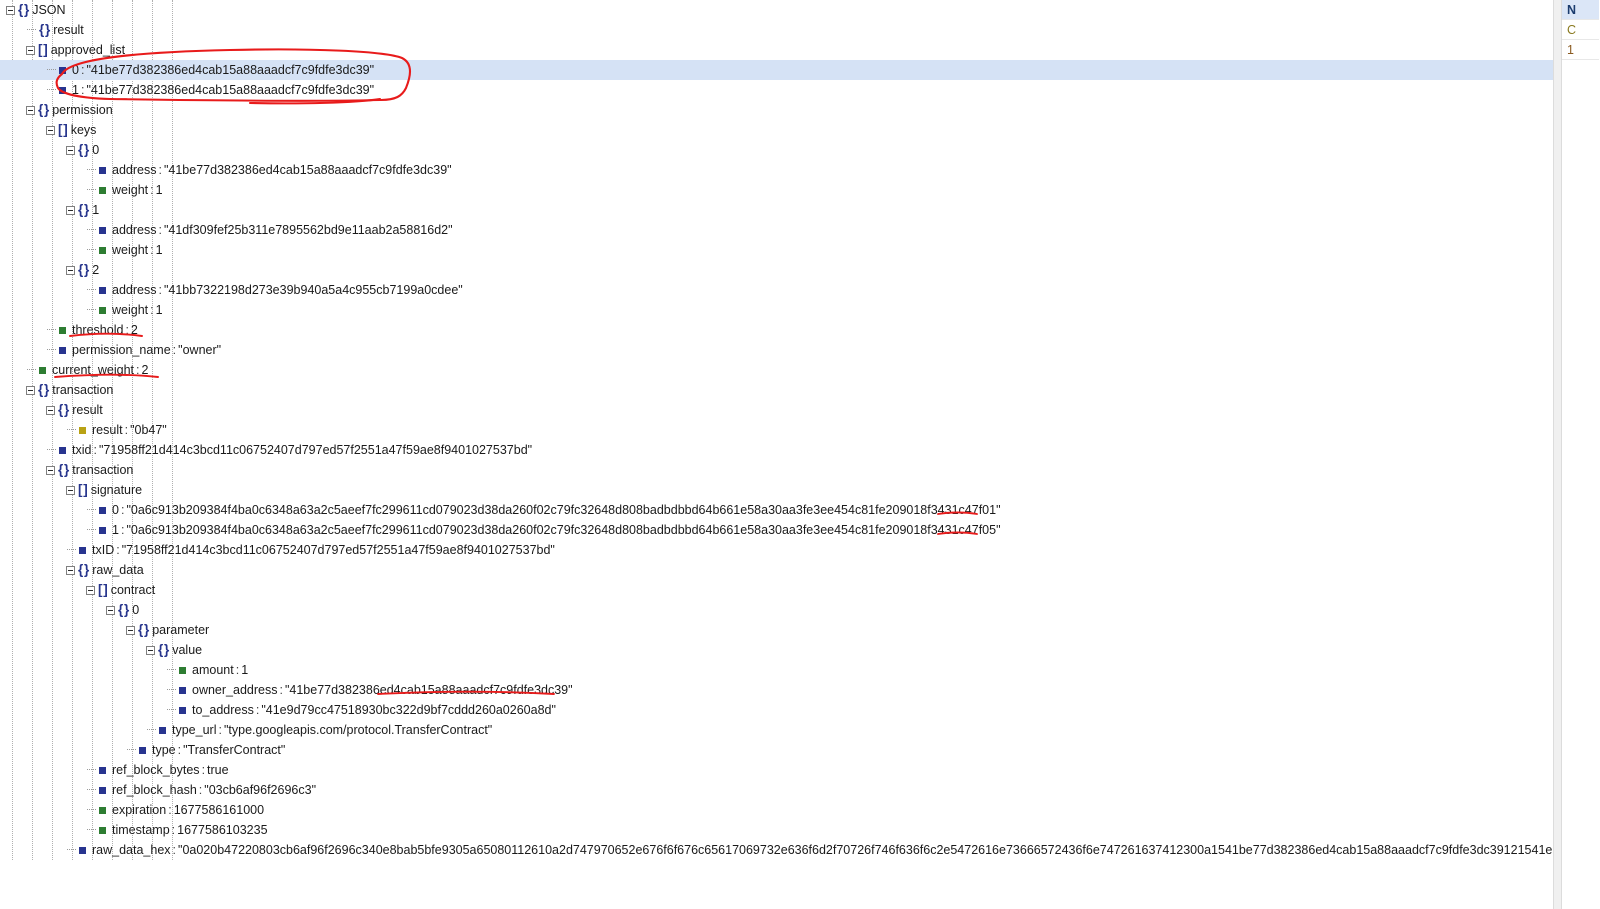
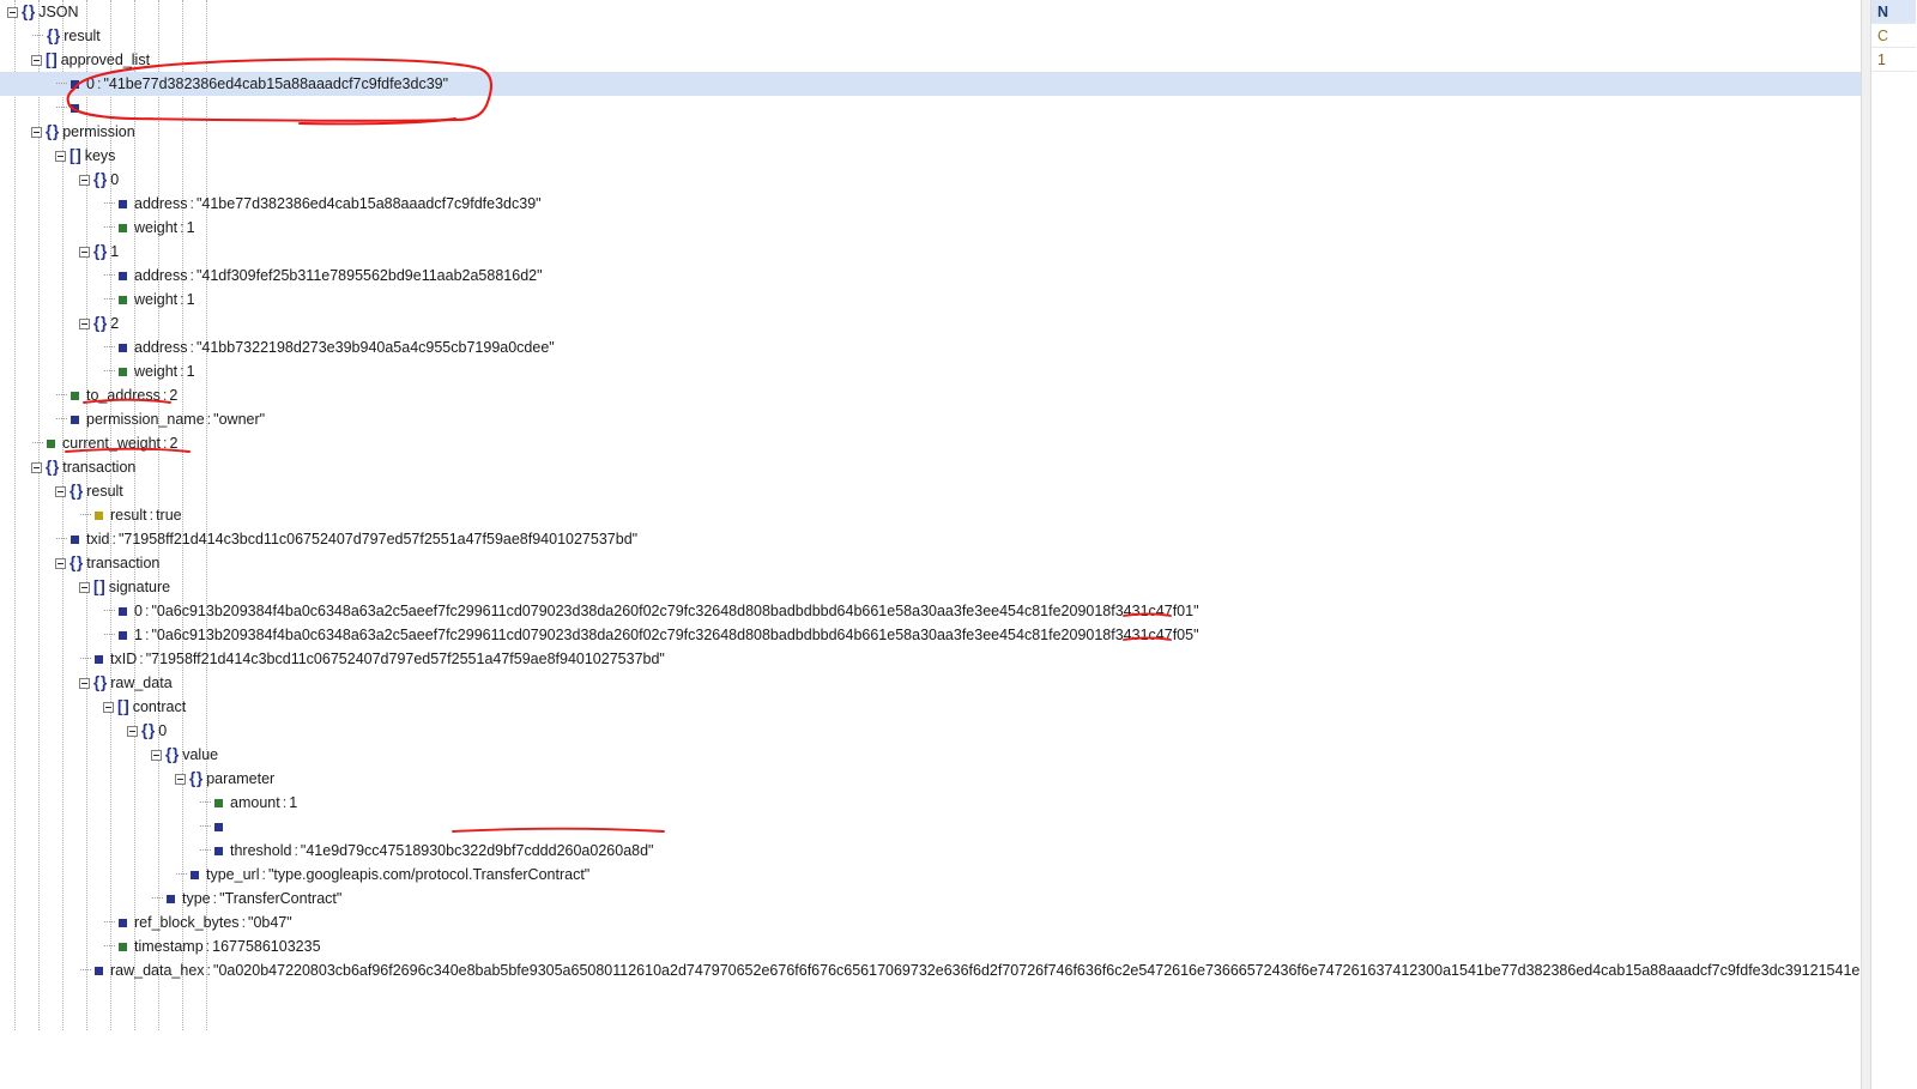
  { }
  JSON
  { }
  result
  [ ]
  approved_list
  0 : "41be77d382386ed4cab15a88aaadcf7c9fdfe3dc39"
- 1 : "41be77d382386ed4cab15a88aaadcf7c9fdfe3dc39"
  { }
  permission
  [ ]
  keys
  { }
  0
  address : "41be77d382386ed4cab15a88aaadcf7c9fdfe3dc39"
  weight : 1
  { }
  1
  address : "41df309fef25b311e7895562bd9e11aab2a58816d2"
  weight : 1
  { }
  2
  address : "41bb7322198d273e39b940a5a4c955cb7199a0cdee"
  weight : 1
- threshold : 2
+ to_address : 2
  permission_name : "owner"
  current_weight : 2
  { }
  transaction
  { }
  result
- result : "0b47"
+ result : true
  txid : "71958ff21d414c3bcd11c06752407d797ed57f2551a47f59ae8f9401027537bd"
  { }
  transaction
  [ ]
  signature
  0 : "0a6c913b209384f4ba0c6348a63a2c5aeef7fc299611cd079023d38da260f02c79fc32648d808badbdbbd64b661e58a30aa3fe3ee454c81fe209018f3431c47f01"
  1 : "0a6c913b209384f4ba0c6348a63a2c5aeef7fc299611cd079023d38da260f02c79fc32648d808badbdbbd64b661e58a30aa3fe3ee454c81fe209018f3431c47f05"
  txID : "71958ff21d414c3bcd11c06752407d797ed57f2551a47f59ae8f9401027537bd"
  { }
  raw_data
  [ ]
  contract
  { }
  0
  { }
- parameter
+ value
  { }
- value
+ parameter
  amount : 1
- owner_address : "41be77d382386ed4cab15a88aaadcf7c9fdfe3dc39"
- to_address : "41e9d79cc47518930bc322d9bf7cddd260a0260a8d"
+ threshold : "41e9d79cc47518930bc322d9bf7cddd260a0260a8d"
  type_url : "type.googleapis.com/protocol.TransferContract"
  type : "TransferContract"
- ref_block_bytes : true
+ ref_block_bytes : "0b47"
- ref_block_hash : "03cb6af96f2696c3"
- expiration : 1677586161000
  timestamp : 1677586103235
  raw_data_hex : "0a020b47220803cb6af96f2696c340e8bab5bfe9305a65080112610a2d747970652e676f6f676c65617069732e636f6d2f70726f746f636f6c2e5472616e73666572436f6e747261637412300a1541be77d382386ed4cab15a88aaadcf7c9fdfe3dc39121541e
  N
  C
  1
